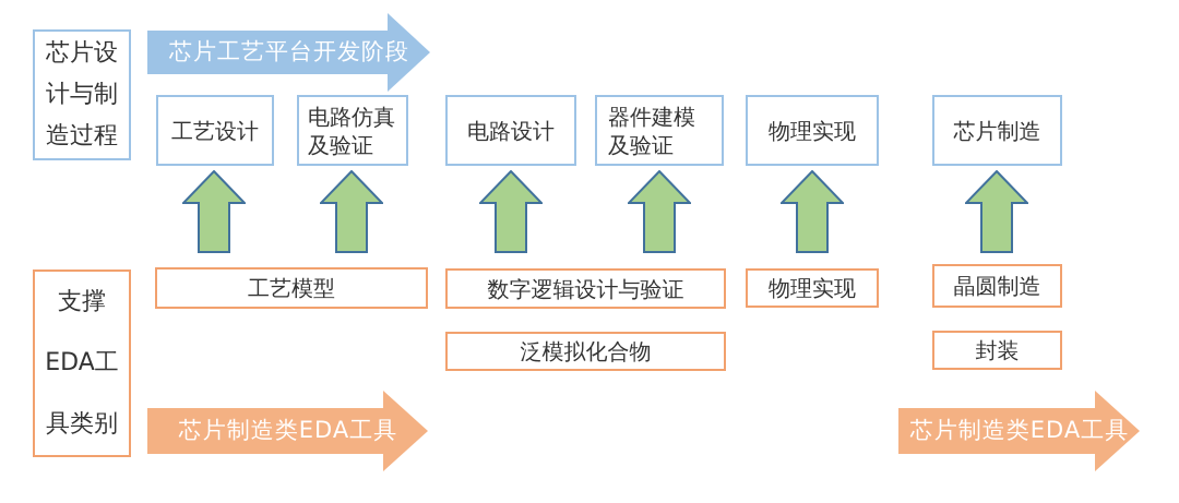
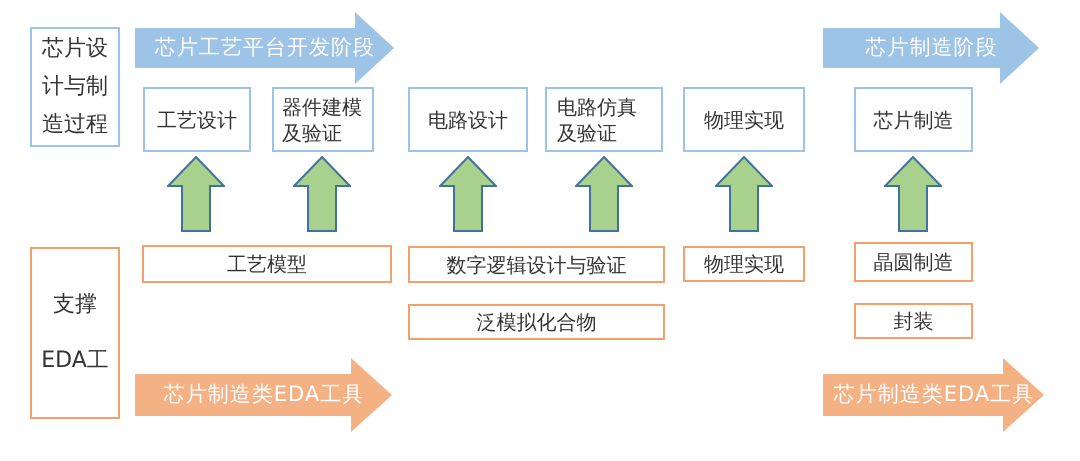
  芯片设
  计与制
  造过程
  支撑
  EDA工
- 具类别
  芯片工艺平台开发阶段
+ 芯片制造阶段
  工艺设计
- 电路仿真及验证
+ 器件建模及验证
  电路设计
- 器件建模及验证
+ 电路仿真及验证
  物理实现
  芯片制造
  工艺模型
  数字逻辑设计与验证
  物理实现
  晶圆制造
  泛模拟化合物
  封装
  芯片制造类EDA工具
  芯片制造类EDA工具
